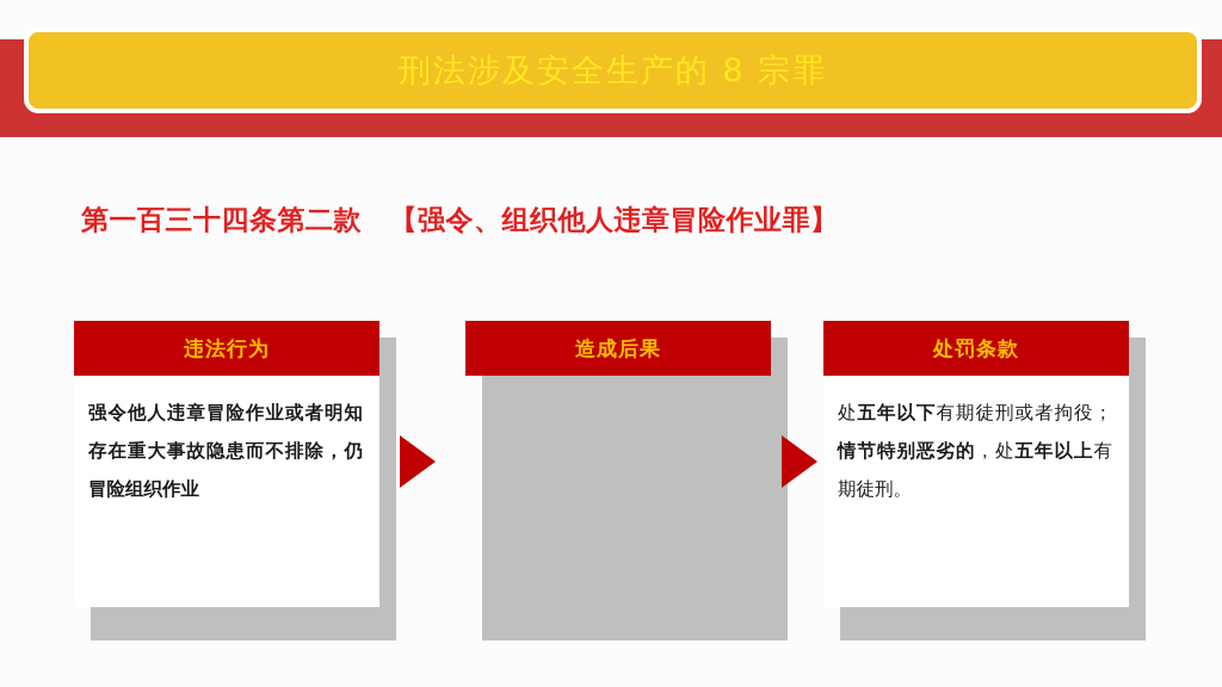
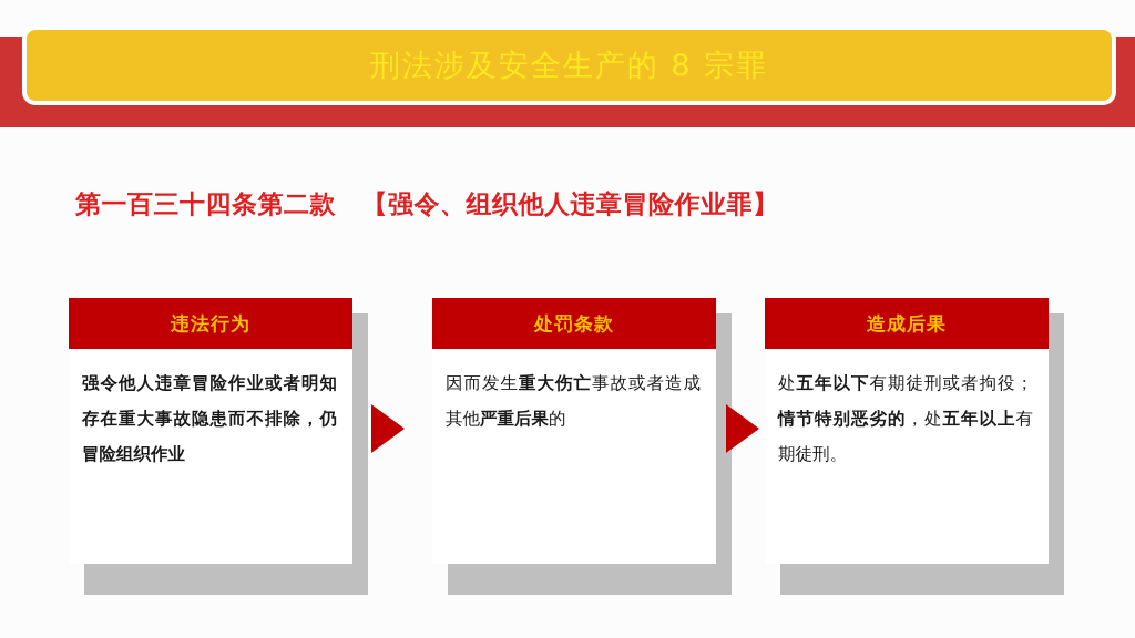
  刑法涉及安全生产的 8 宗罪
  第一百三十四条第二款 【强令、组织他人违章冒险作业罪】
  违法行为
  强令他人违章冒险作业或者明知存在重大事故隐患而不排除，仍冒险组织作业
- 造成后果
+ 处罚条款
+ 因而发生重大伤亡事故或者造成其他严重后果的
- 处罚条款
+ 造成后果
  处五年以下有期徒刑或者拘役；情节特别恶劣的，处五年以上有期徒刑。
